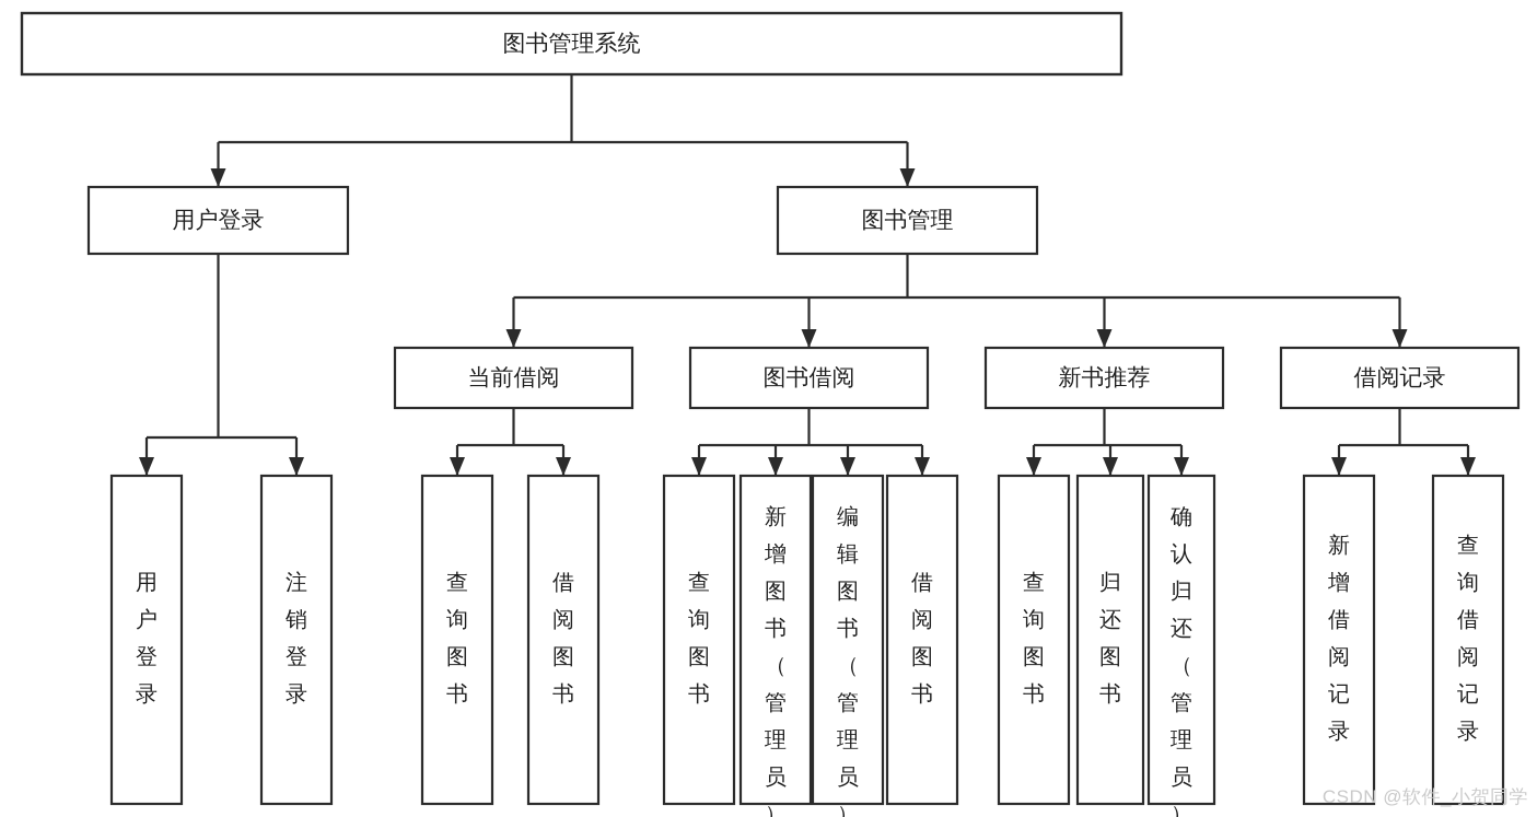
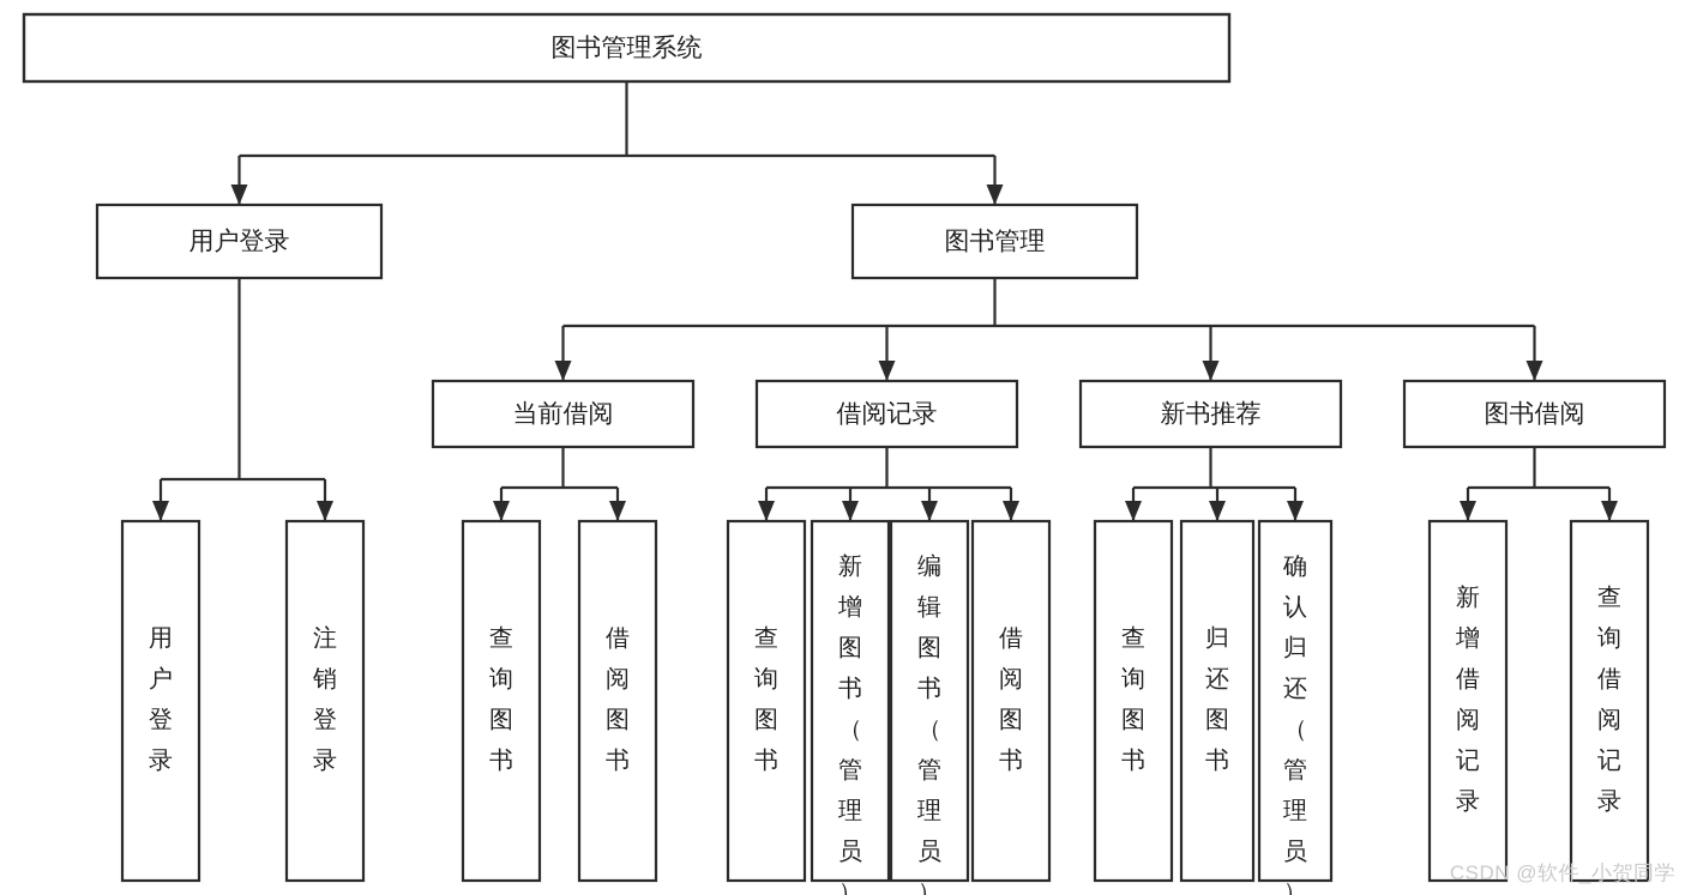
  图书管理系统
  用户登录
  图书管理
  当前借阅
- 图书借阅
+ 借阅记录
  新书推荐
- 借阅记录
+ 图书借阅
  用户登录
  注销登录
  查询图书
  借阅图书
  查询图书
  新增图书（管理员）
  编辑图书（管理员）
  借阅图书
  查询图书
  归还图书
  确认归还（管理员）
  新增借阅记录
  查询借阅记录
  CSDN @软件_小贺同学
